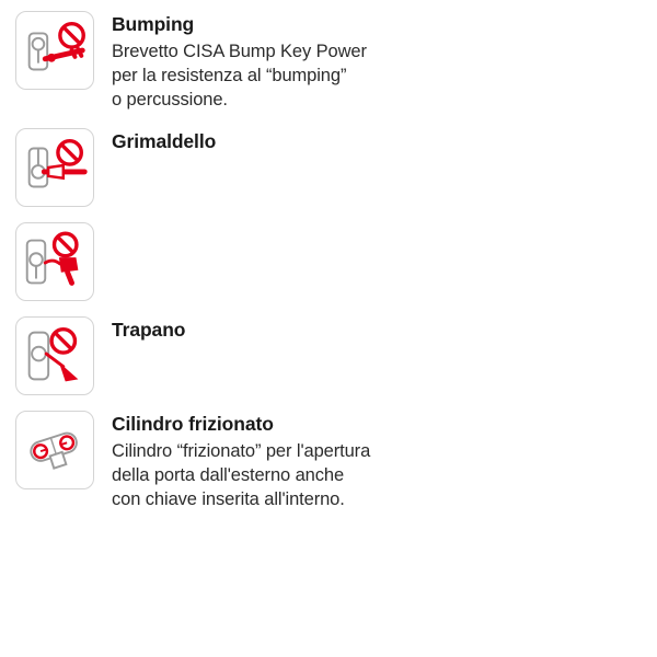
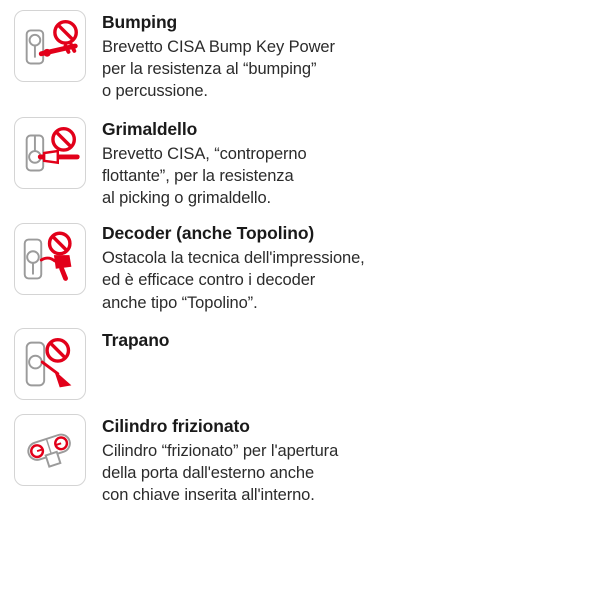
  Bumping
  Brevetto CISA Bump Key Power
  per la resistenza al “bumping”
  o percussione.
  Grimaldello
+ Brevetto CISA, “controperno
+ flottante”, per la resistenza
+ al picking o grimaldello.
+ Decoder (anche Topolino)
+ Ostacola la tecnica dell'impressione,
+ ed è efficace contro i decoder
+ anche tipo “Topolino”.
  Trapano
  Cilindro frizionato
  Cilindro “frizionato” per l'apertura
  della porta dall'esterno anche
  con chiave inserita all'interno.
